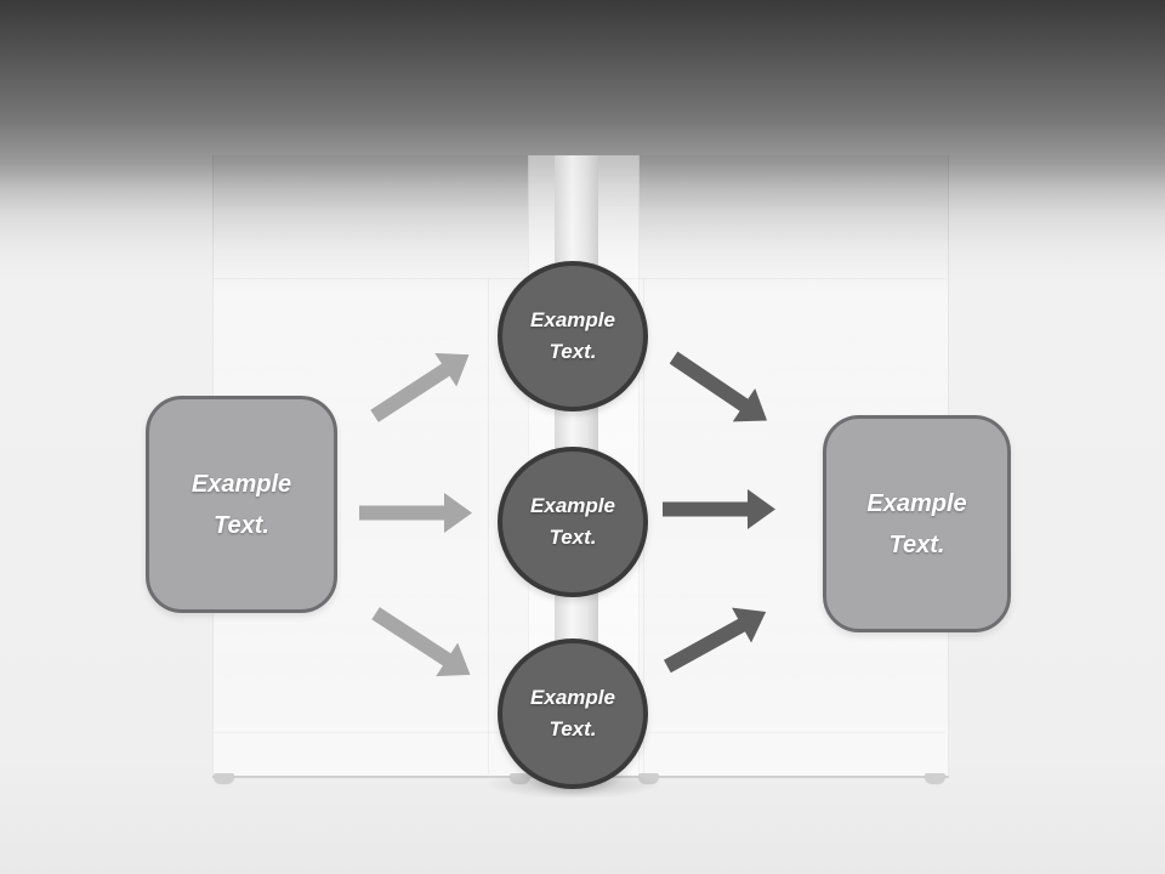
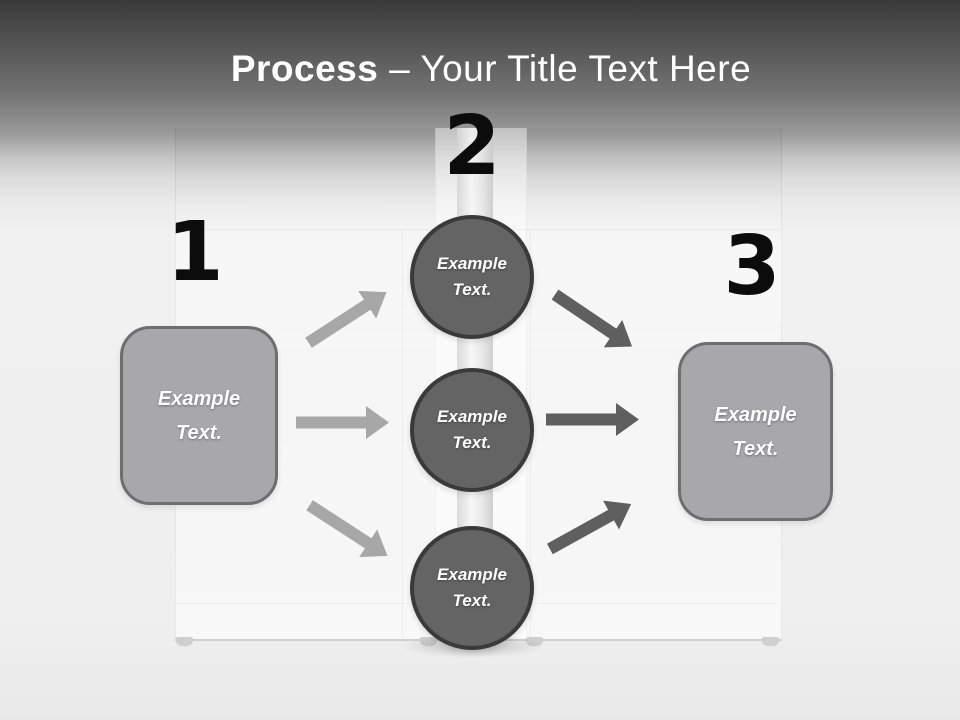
+ Process – Your Title Text Here
+ 1
+ 2
+ 3
  Example
  Text.
  Example
  Text.
  Example
  Text.
  Example
  Text.
  Example
  Text.
